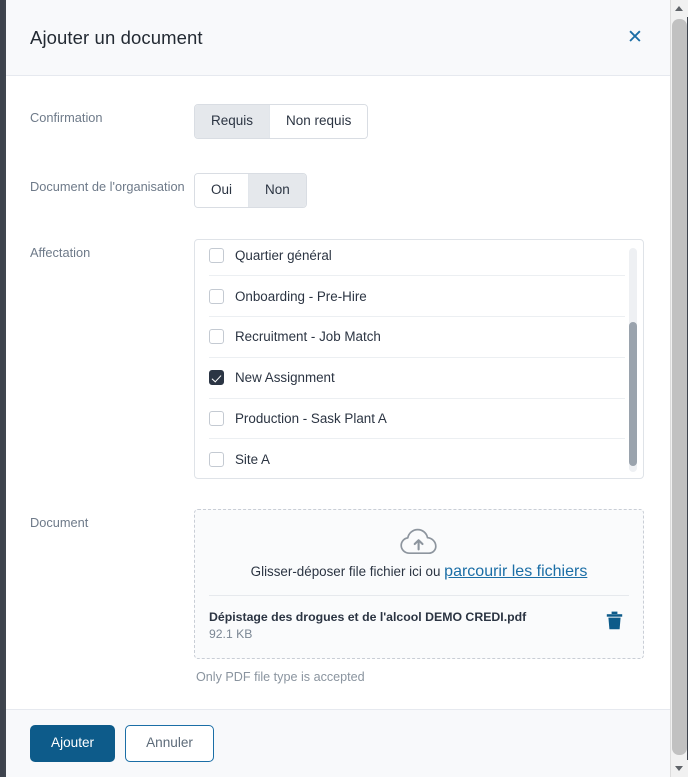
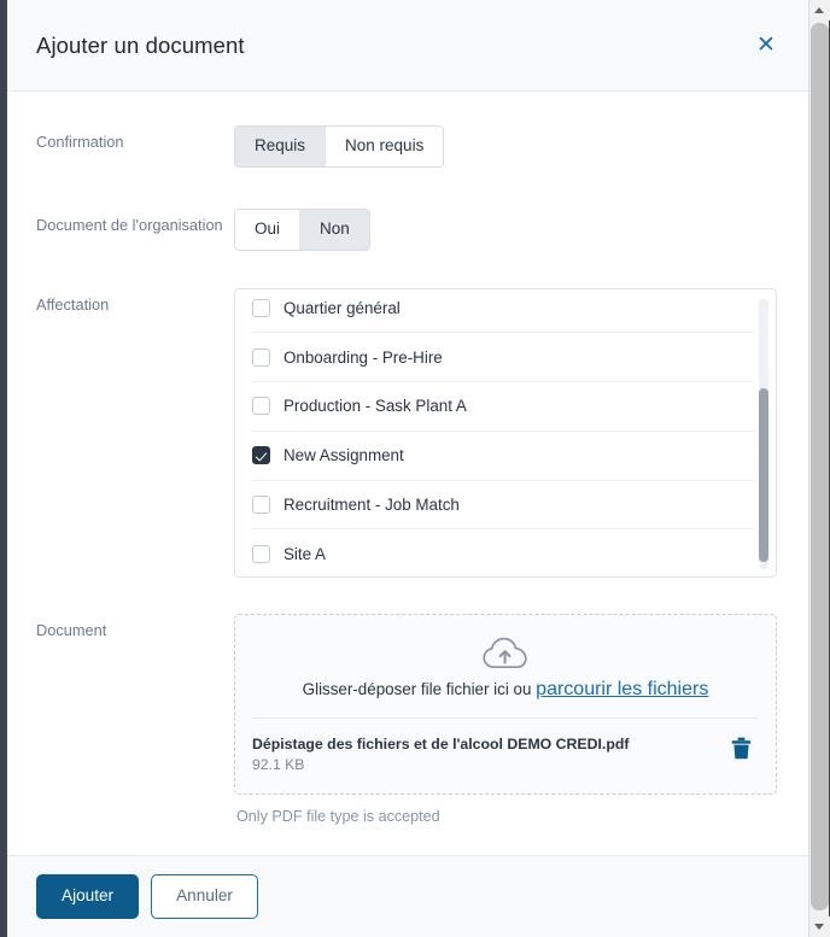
  Ajouter un document
  ✕
  Confirmation
  Requis
  Non requis
  Document de l'organisation
  Oui
  Non
  Affectation
  Quartier général
  Onboarding - Pre-Hire
- Recruitment - Job Match
+ Production - Sask Plant A
  New Assignment
- Production - Sask Plant A
+ Recruitment - Job Match
  Site A
  Document
  Glisser-déposer file fichier ici ou parcourir les fichiers
- Dépistage des drogues et de l'alcool DEMO CREDI.pdf
+ Dépistage des fichiers et de l'alcool DEMO CREDI.pdf
  92.1 KB
  Only PDF file type is accepted
  Ajouter
  Annuler
